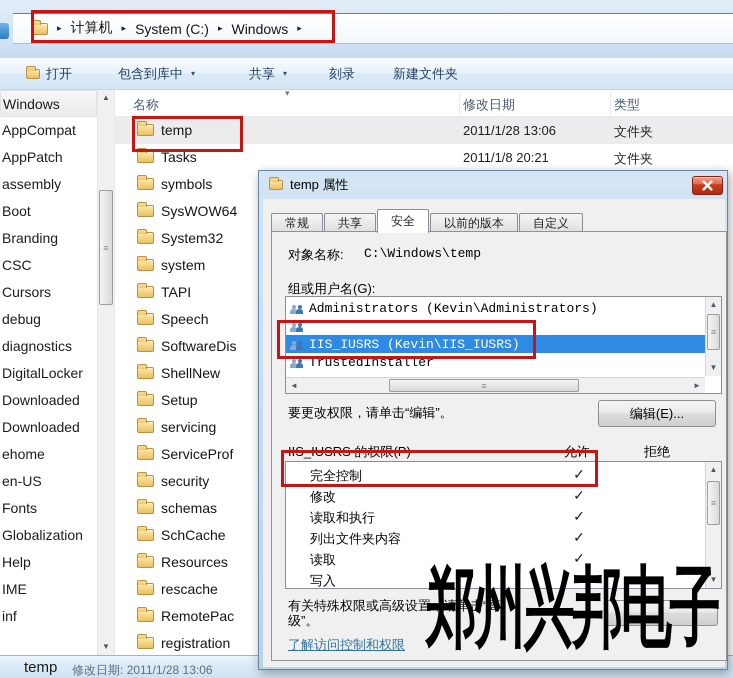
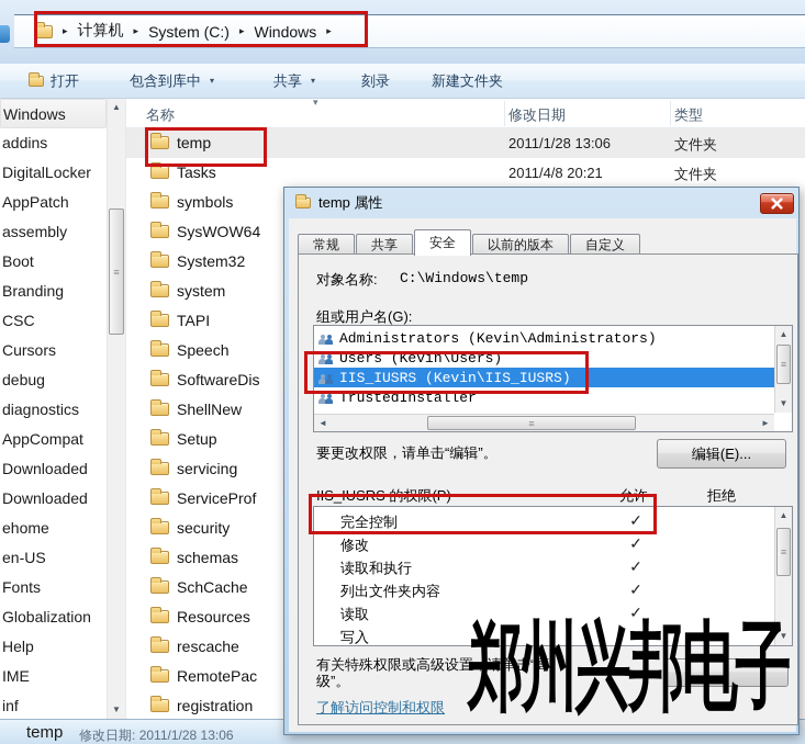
  ▸
  计算机
  ▸
  System (C:)
  ▸
  Windows
  ▸
  打开
  包含到库中
  ▾
  共享
  ▾
  刻录
  新建文件夹
  Windows
+ addins
- AppCompat
+ DigitalLocker
  AppPatch
  assembly
  Boot
  Branding
  CSC
  Cursors
  debug
  diagnostics
- DigitalLocker
+ AppCompat
  Downloaded
  Downloaded
  ehome
  en-US
  Fonts
  Globalization
  Help
  IME
  inf
  ▲
  ≡
  ▼
  ▾
  名称
  修改日期
  类型
  temp
  2011/1/28 13:06
  文件夹
  Tasks
- 2011/1/8 20:21
+ 2011/4/8 20:21
  文件夹
  symbols
  SysWOW64
  System32
  system
  TAPI
  Speech
  SoftwareDis
  ShellNew
  Setup
  servicing
  ServiceProf
  security
  schemas
  SchCache
  Resources
  rescache
  RemotePac
  registration
  temp
  修改日期: 2011/1/28 13:06
  temp 属性
  常规
  共享
  安全
  以前的版本
  自定义
  对象名称:
  C:\Windows\temp
  组或用户名(G):
  Administrators (Kevin\Administrators)
+ Users (Kevin\Users)
  IIS_IUSRS (Kevin\IIS_IUSRS)
  TrustedInstaller
  ▲
  ≡
  ▼
  ◄
  ≡
  ►
  要更改权限，请单击“编辑”。
  编辑(E)...
  IIS_IUSRS 的权限(P)
  允许
  拒绝
  完全控制
  ✓
  修改
  ✓
  读取和执行
  ✓
  列出文件夹内容
  ✓
  读取
  ✓
  写入
  ✓
  ▲
  ≡
  ▼
  有关特殊权限或高级设置，请单击“高
  级”。
  了解访问控制和权限
  郑州兴邦电子
